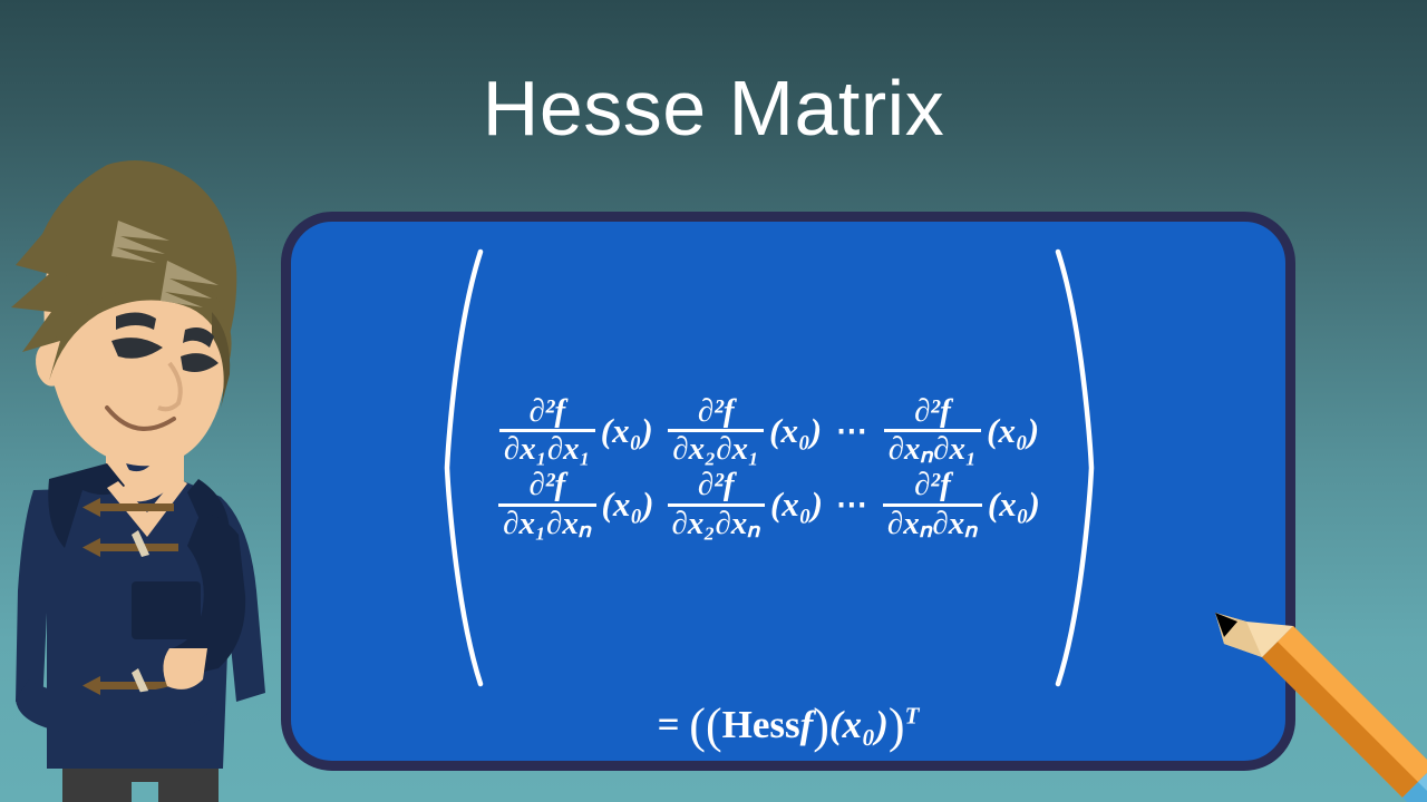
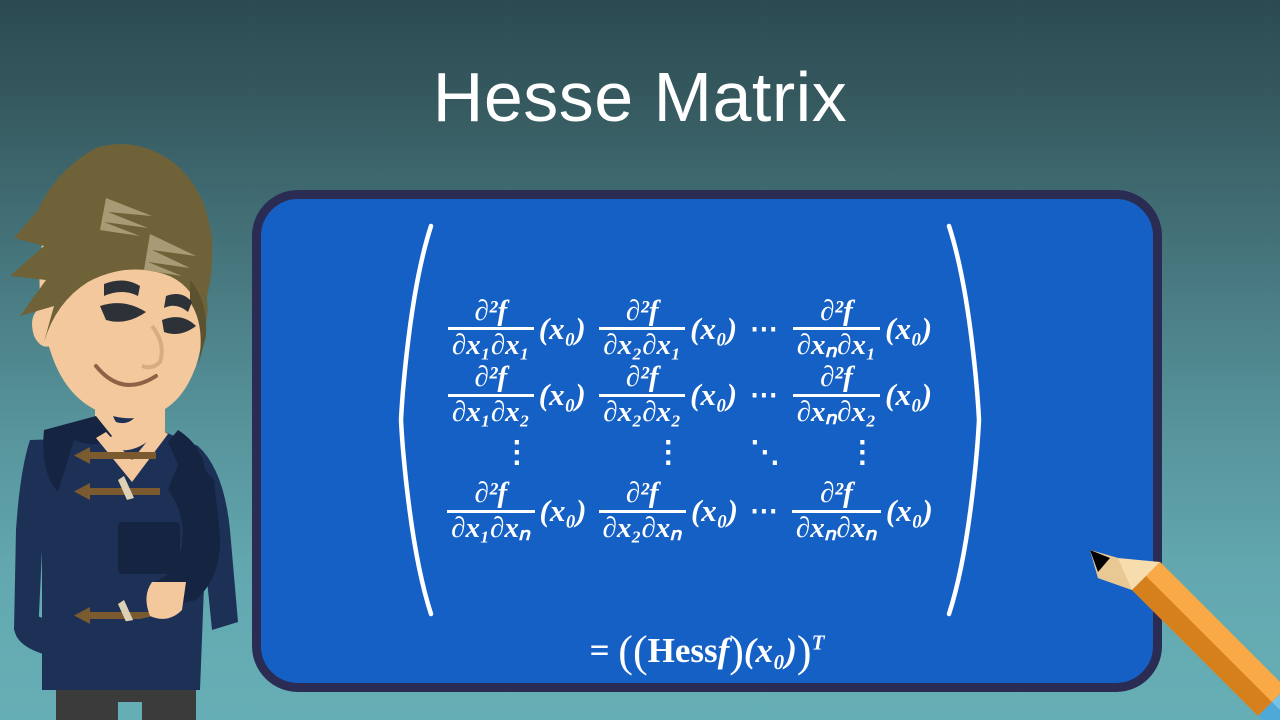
  Hesse Matrix
  ∂²f ∂x₁∂x₁ (x₀)	∂²f ∂x₂∂x₁ (x₀)	⋯	∂²f ∂xₙ∂x₁ (x₀)
+ ∂²f ∂x₁∂x₂ (x₀)	∂²f ∂x₂∂x₂ (x₀)	⋯	∂²f ∂xₙ∂x₂ (x₀)
+ ⋮	⋮	⋱	⋮
  ∂²f ∂x₁∂xₙ (x₀)	∂²f ∂x₂∂xₙ (x₀)	⋯	∂²f ∂xₙ∂xₙ (x₀)
  = ((Hessf)(x₀))T
